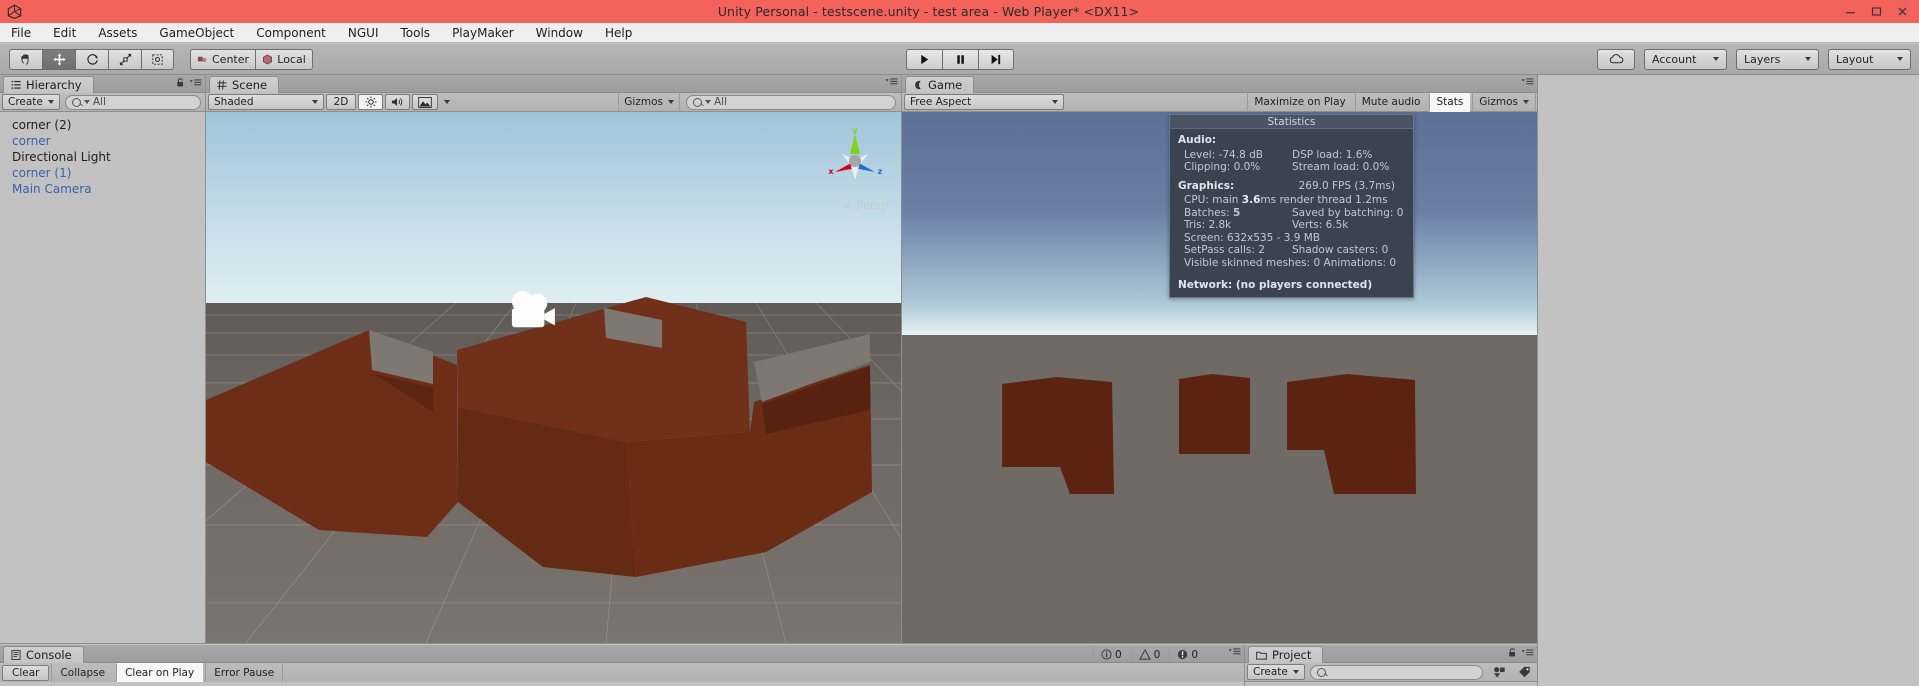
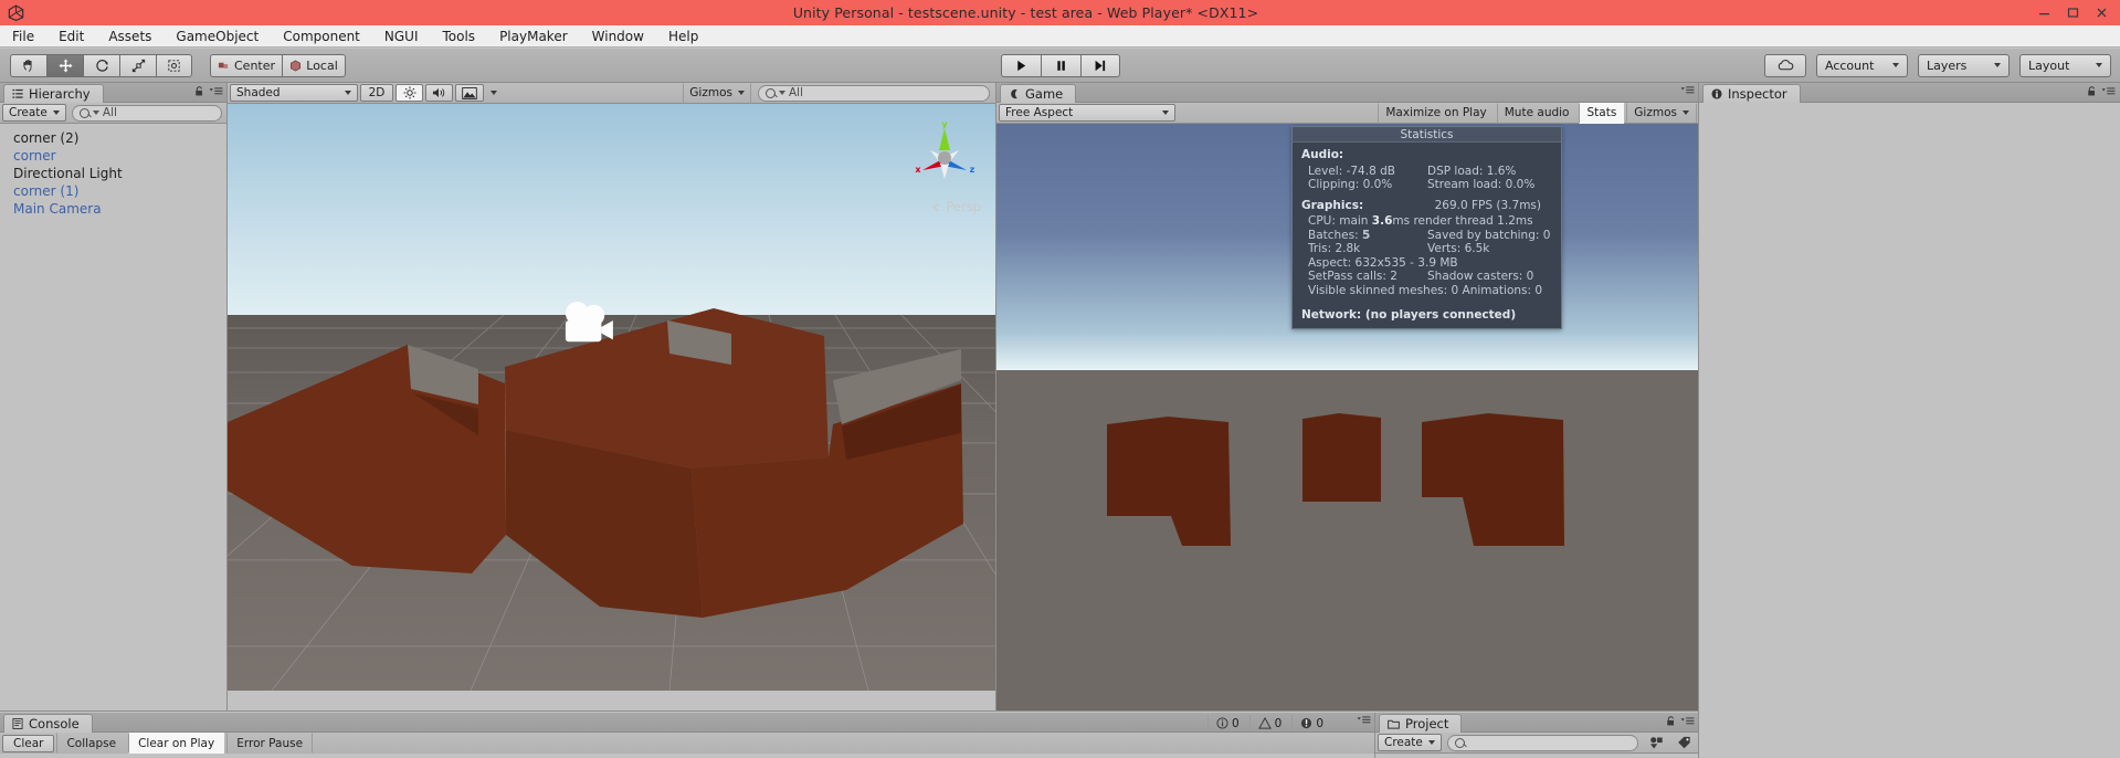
  Unity Personal - testscene.unity - test area - Web Player* <DX11>
  File
  Edit
  Assets
  GameObject
  Component
  NGUI
  Tools
  PlayMaker
  Window
  Help
  Center
  Local
  Account
  Layers
  Layout
  Hierarchy
  Create
  All
  corner (2)
  corner
  Directional Light
  corner (1)
  Main Camera
- Scene
  Shaded
  2D
  Gizmos
  All
  y
  x
  z
  Persp
  Game
  Free Aspect
  Maximize on Play
  Mute audio
  Stats
  Gizmos
  Statistics
  Audio:
  Level: -74.8 dB
  DSP load: 1.6%
  Clipping: 0.0%
  Stream load: 0.0%
  Graphics:
  269.0 FPS (3.7ms)
  CPU: main 3.6ms render thread 1.2ms
  Batches: 5
  Saved by batching: 0
  Tris: 2.8k
  Verts: 6.5k
- Screen: 632x535 - 3.9 MB
+ Aspect: 632x535 - 3.9 MB
  SetPass calls: 2
  Shadow casters: 0
  Visible skinned meshes: 0 Animations: 0
  Network: (no players connected)
+ Inspector
  Console
  Clear
  Collapse
  Clear on Play
  Error Pause
  0
  0
  0
  Project
  Create
